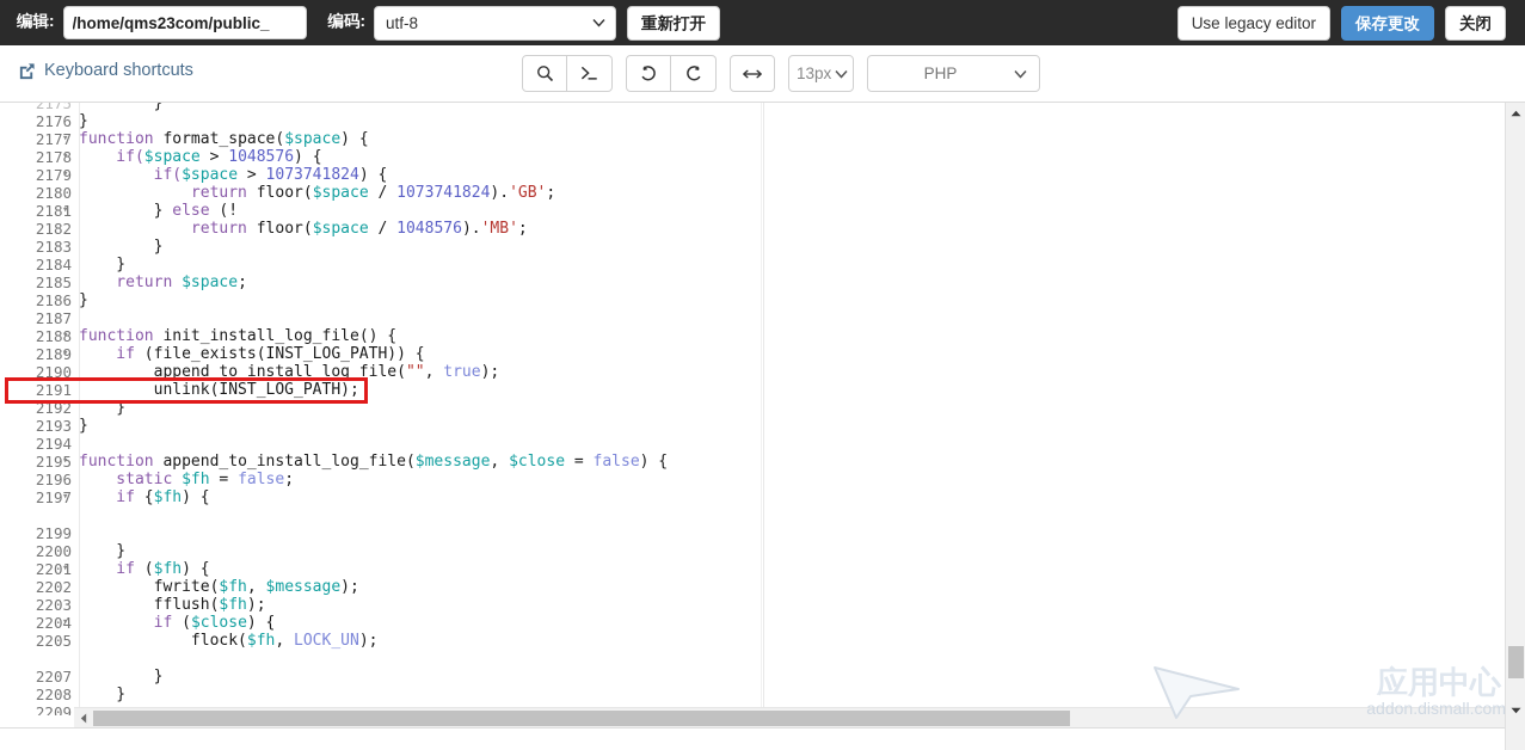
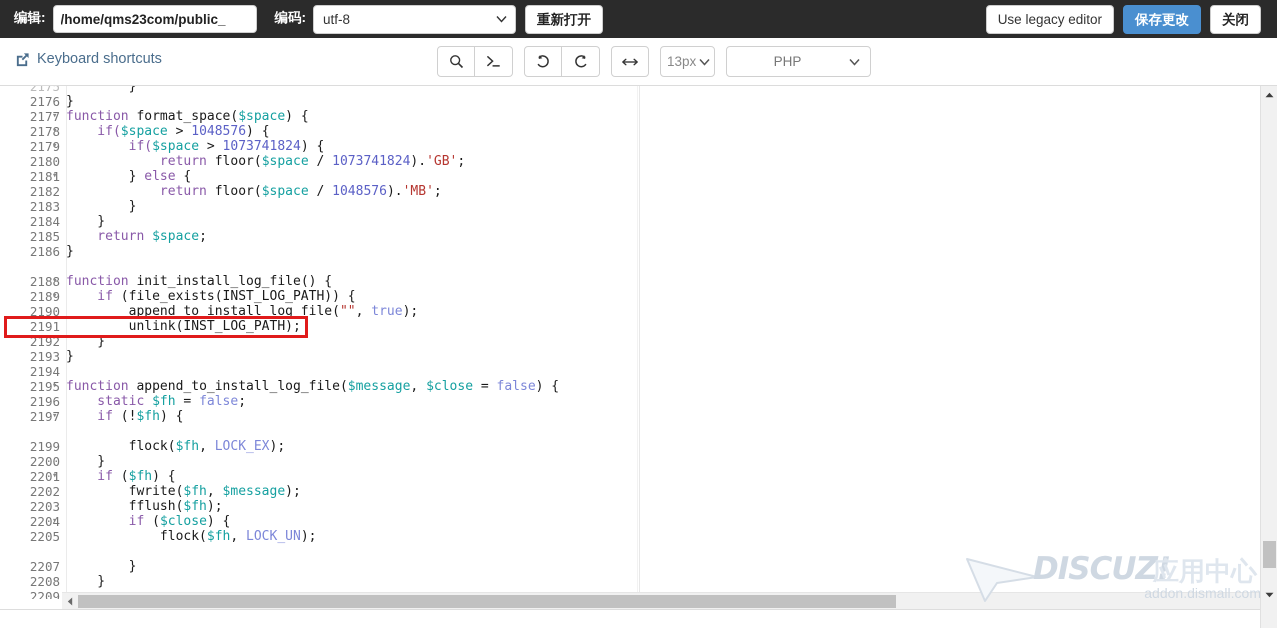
  编辑:
  /home/qms23com/public_
  编码:
  utf-8
  重新打开
  Use legacy editor
  保存更改
  关闭
  Keyboard shortcuts
  13px
  PHP
  2175
  }
  2176
  }
  2177
  ▾
  function format_space($space) {
  2178
  ▾
  if($space > 1048576) {
  2179
  ▾
  if($space > 1073741824) {
  2180
  return floor($space / 1073741824).'GB';
  2181
  ▾
- } else (!
+ } else {
  2182
  return floor($space / 1048576).'MB';
  2183
  }
  2184
  }
  2185
  return $space;
  2186
  }
- 2187
  2188
  ▾
  function init_install_log_file() {
  2189
  ▾
  if (file_exists(INST_LOG_PATH)) {
  2190
  append_to_install_log_file("", true);
  2191
  unlink(INST_LOG_PATH);
  2192
  }
  2193
  }
  2194
  2195
  ▾
  function append_to_install_log_file($message, $close = false) {
  2196
  static $fh = false;
  2197
  ▾
- if {$fh) {
+ if (!$fh) {
  2199
+ flock($fh, LOCK_EX);
  2200
  }
  2201
  ▾
  if ($fh) {
  2202
  fwrite($fh, $message);
  2203
  fflush($fh);
  2204
  ▾
  if ($close) {
  2205
  flock($fh, LOCK_UN);
  2207
  }
  2208
  }
  2209
+ DISCUZ!
  应用中心
  addon.dismall.com
